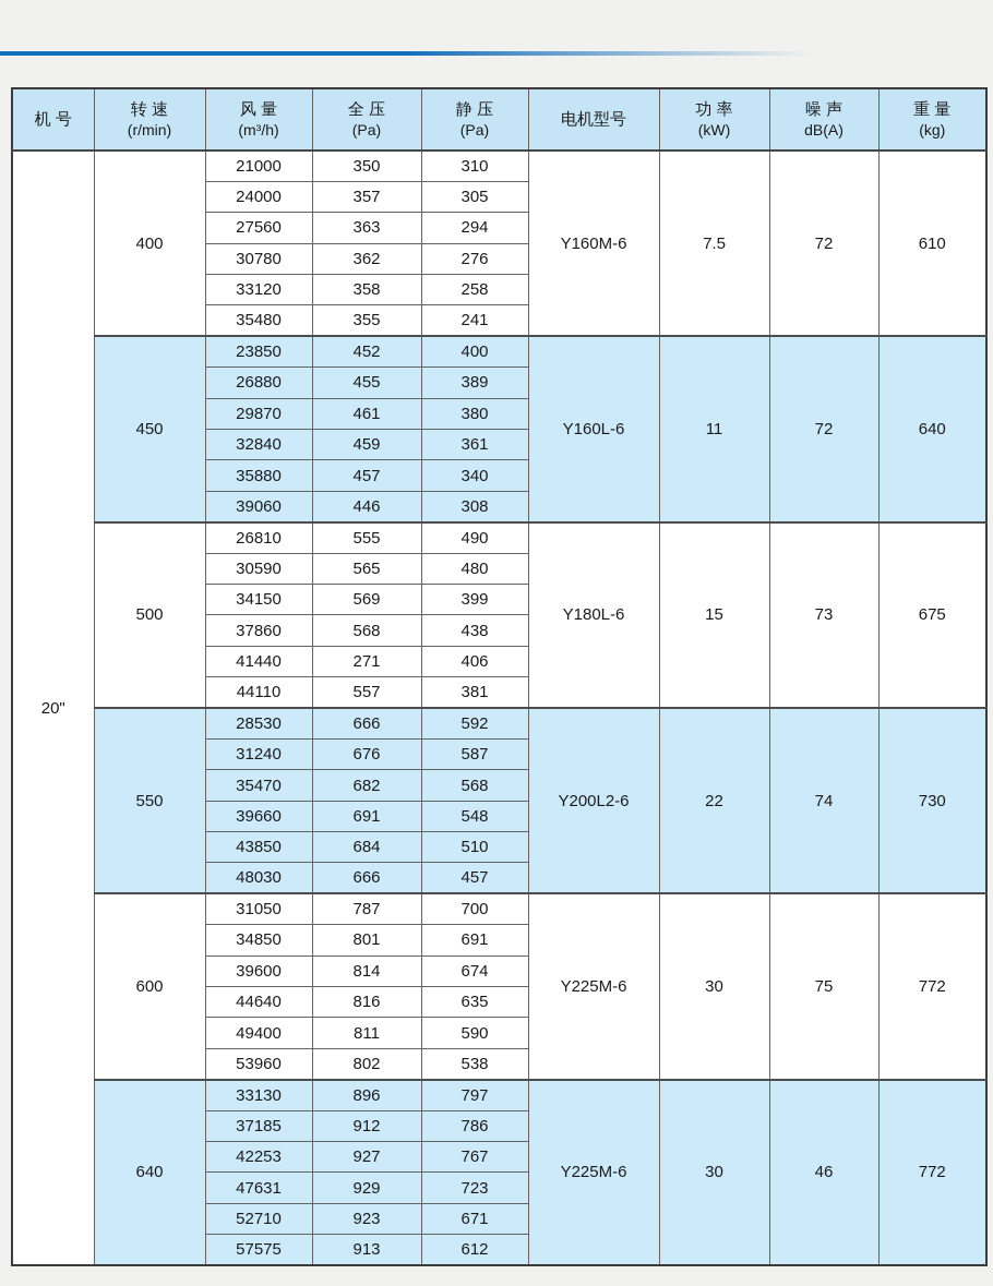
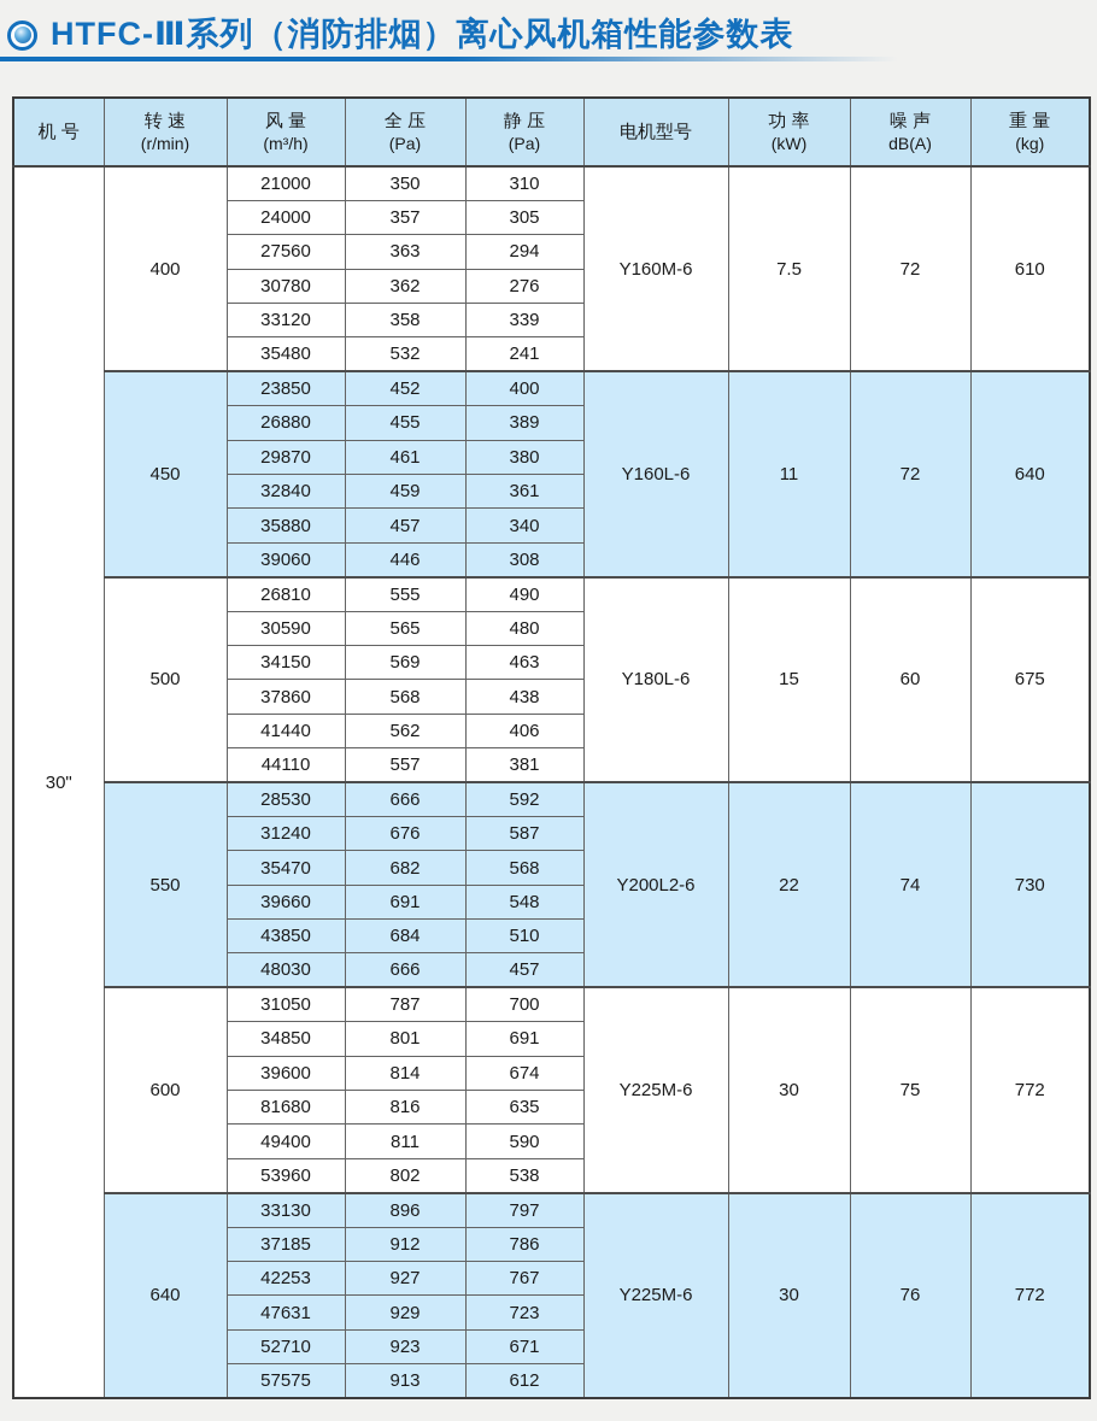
+ HTFC-Ⅲ系列（消防排烟）离心风机箱性能参数表
  机 号	转 速(r/min)	风 量(m³/h)	全 压(Pa)	静 压(Pa)	电机型号	功 率(kW)	噪 声dB(A)	重 量(kg)
- 20"	400	21000	350	310	Y160M-6	7.5	72	610
+ 30"	400	21000	350	310	Y160M-6	7.5	72	610
  24000	357	305
  27560	363	294
  30780	362	276
- 33120	358	258
+ 33120	358	339
- 35480	355	241
+ 35480	532	241
  450	23850	452	400	Y160L-6	11	72	640
  26880	455	389
  29870	461	380
  32840	459	361
  35880	457	340
  39060	446	308
- 500	26810	555	490	Y180L-6	15	73	675
+ 500	26810	555	490	Y180L-6	15	60	675
  30590	565	480
- 34150	569	399
+ 34150	569	463
  37860	568	438
- 41440	271	406
+ 41440	562	406
  44110	557	381
  550	28530	666	592	Y200L2-6	22	74	730
  31240	676	587
  35470	682	568
  39660	691	548
  43850	684	510
  48030	666	457
  600	31050	787	700	Y225M-6	30	75	772
  34850	801	691
  39600	814	674
- 44640	816	635
+ 81680	816	635
  49400	811	590
  53960	802	538
- 640	33130	896	797	Y225M-6	30	46	772
+ 640	33130	896	797	Y225M-6	30	76	772
  37185	912	786
  42253	927	767
  47631	929	723
  52710	923	671
  57575	913	612
